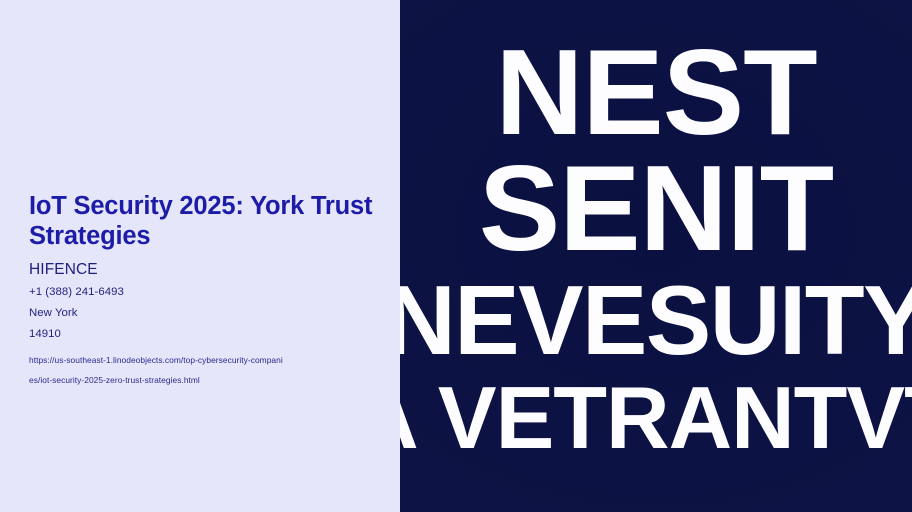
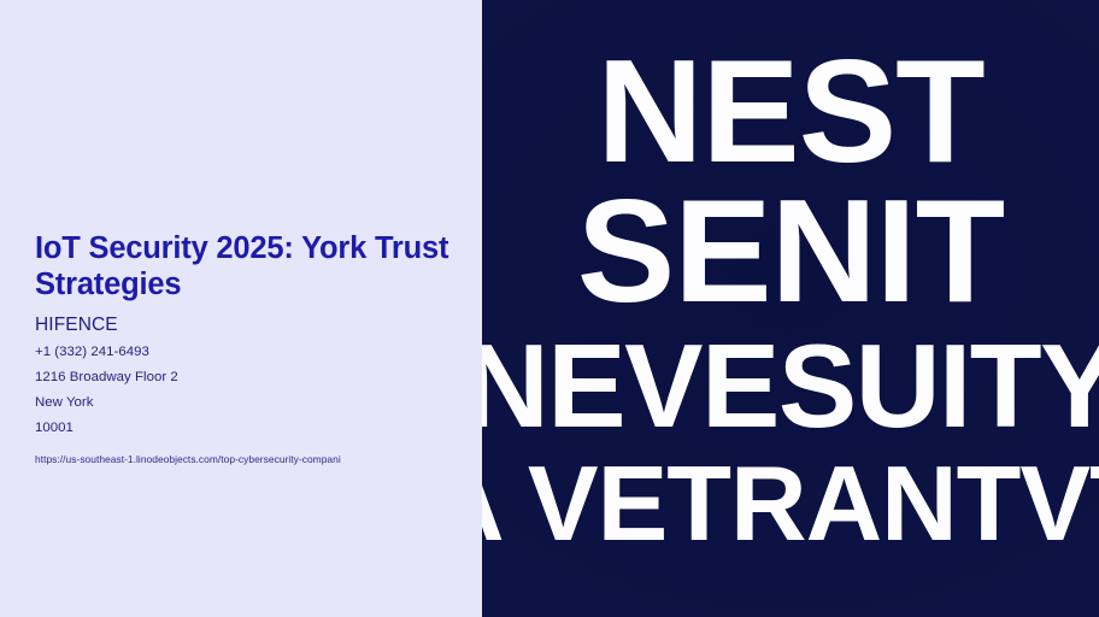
  IoT Security 2025: York Trust Strategies
  HIFENCE
- +1 (388) 241-6493
+ +1 (332) 241-6493
+ 1216 Broadway Floor 2
  New York
- 14910
+ 10001
  https://us-southeast-1.linodeobjects.com/top-cybersecurity-compani
- es/iot-security-2025-zero-trust-strategies.html
  NEST
  SENIT
  NEVESUITY
  VETRANTV
